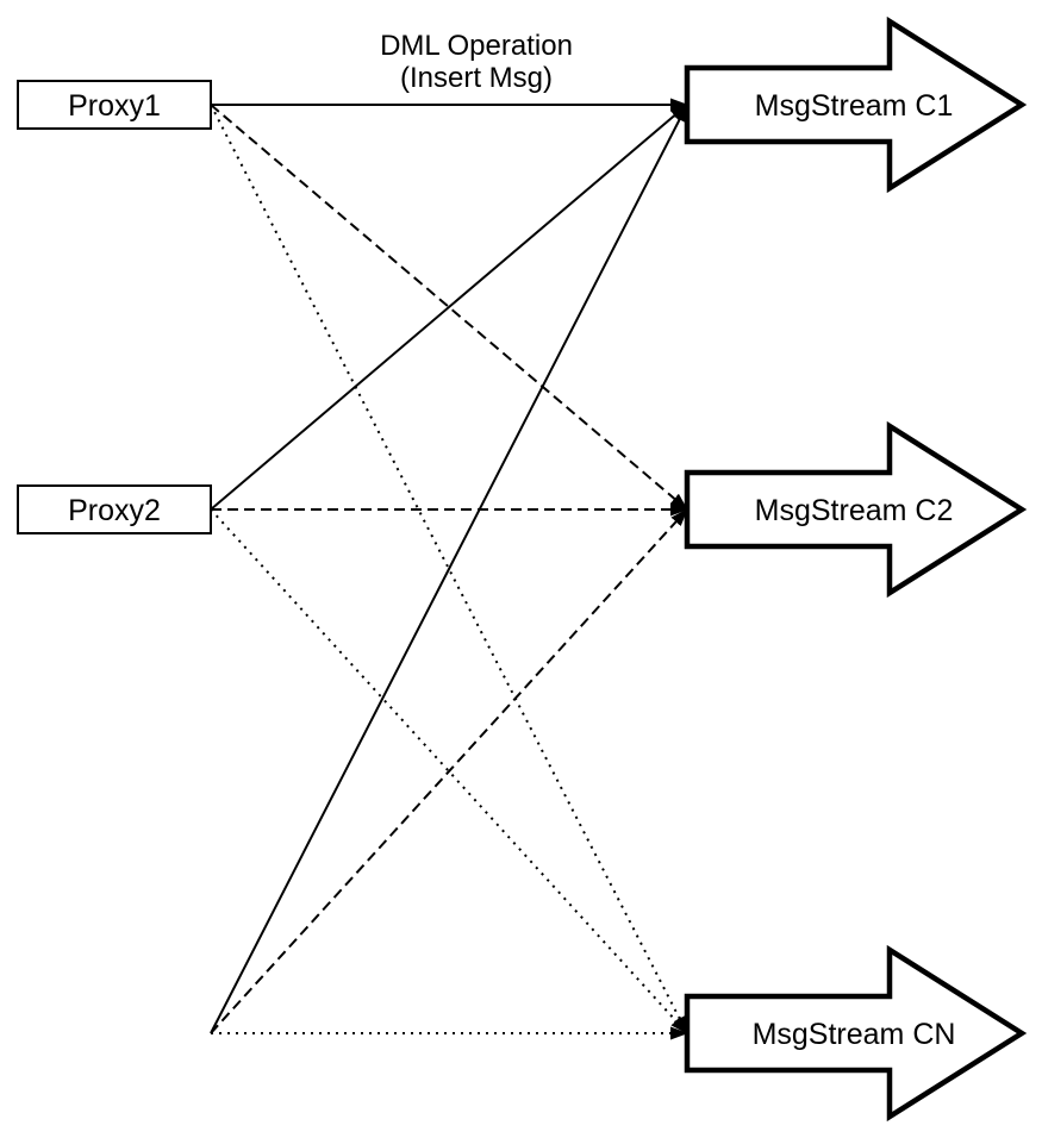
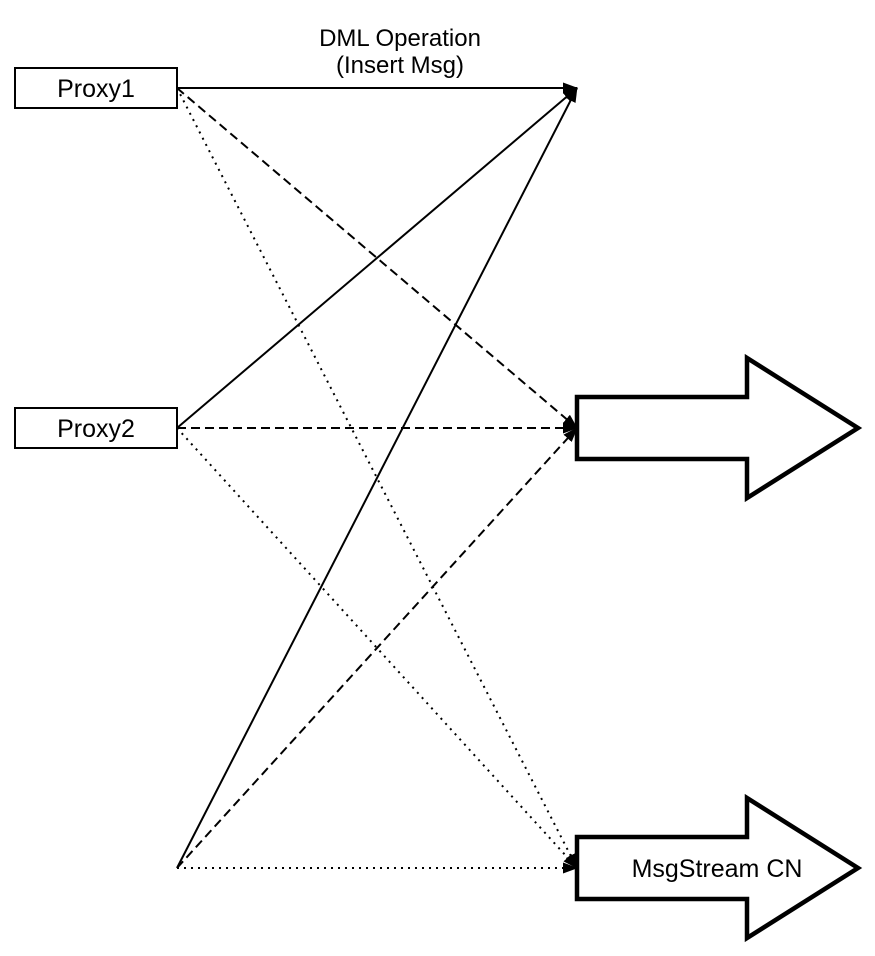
  DML Operation
  (Insert Msg)
  Proxy1
  Proxy2
- MsgStream C1
- MsgStream C2
  MsgStream CN
